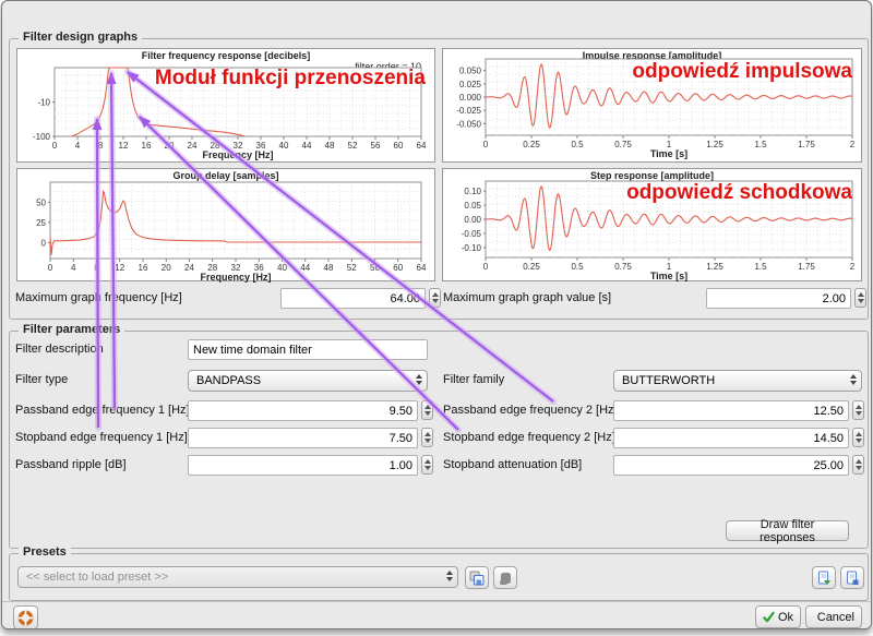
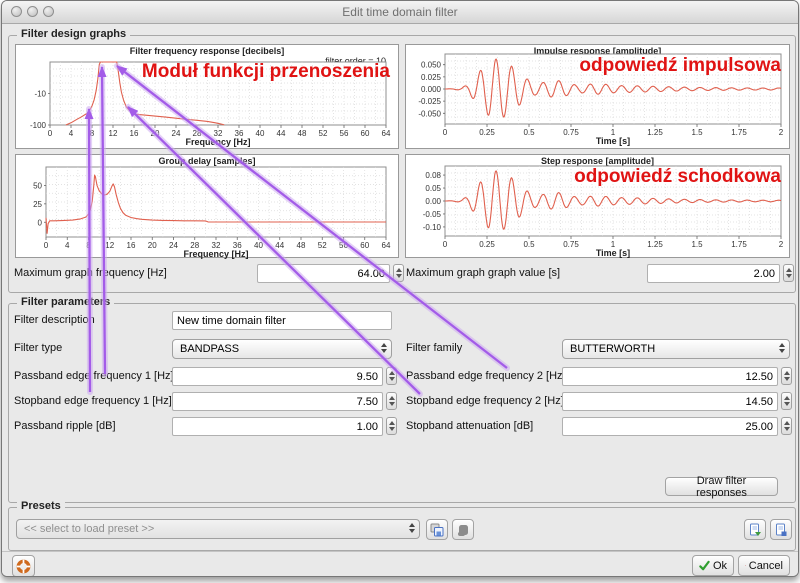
+ Edit time domain filter
  Filter design graphs
  Filter frequency response [decibels]
  filter order = 10
  0
  4
  12
  16
  24
  28
  32
  36
  40
  44
  48
  52
  56
  60
  64
  -10
  -100
  Frequcy [Hz]
  Moduł funkcji przenoszenia
  Impulse response [amplitude]
  0
  0.25
  0.5
  0.75
  1
  1.25
  1.5
  1.75
  2
  0.050
  0.025
  0.000
  -0.025
  -0.050
  Time [s]
  odpowiedź impulsowa
  Grou delay [sames]
  0
  4
  12
  16
  20
  24
  28
  32
  36
  40
  44
  48
  52
  60
  64
  50
  25
  0
  Frequency [Hz]
  Step response [amplitude]
  0
  0.25
  0.5
  0.75
  1
  1.25
  1.5
  1.75
  2
- 0.10
+ 0.08
  0.05
  0.00
  -0.05
  -0.10
  Time [s]
  odpowiedź schodkowa
  Maximum grap frquency [Hz]
  64.0
  Maximum graph graph value [s]
  2.00
  Filter parame
  Filter descriptio
  New time domain filter
  Filter type
  BANDPASS
  Filter family
  BUTTERWORTH
  Passband edg frquency 1 [Hz
  9.50
  Passband edge frequency 2 [Hz
  12.50
  Stopband edge frequency 1 [Hz]
  7.50
  Stopband edge frequency 2 [Hz
  14.50
  Passband ripple [dB]
  1.00
  Stopband attenuation [dB]
  25.00
  Draw filter responses
  Presets
  << select to load preset >>
  Ok
  Cancel
